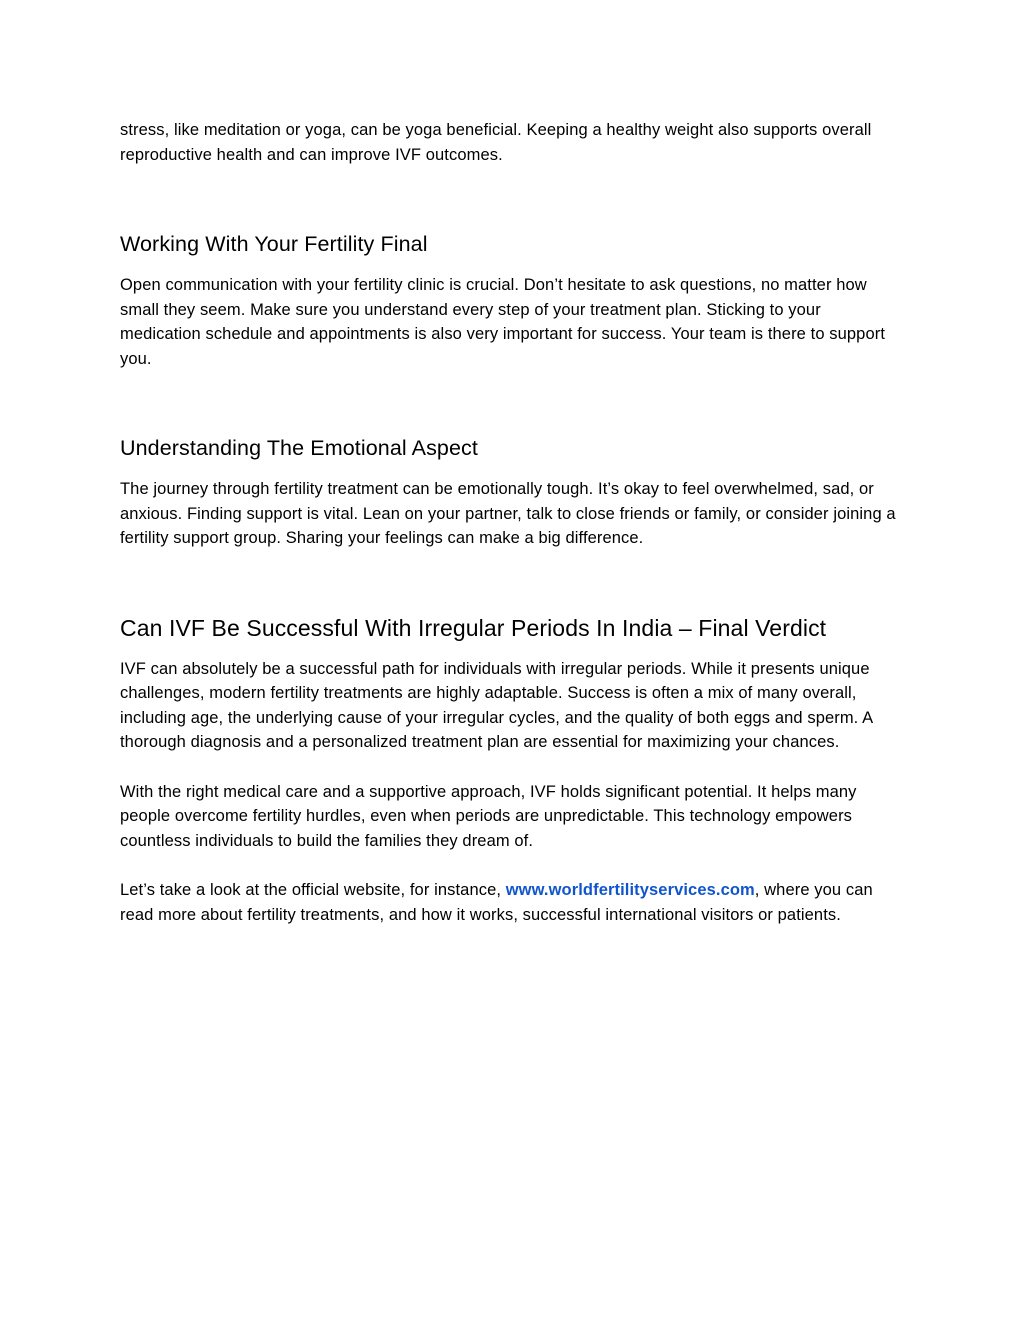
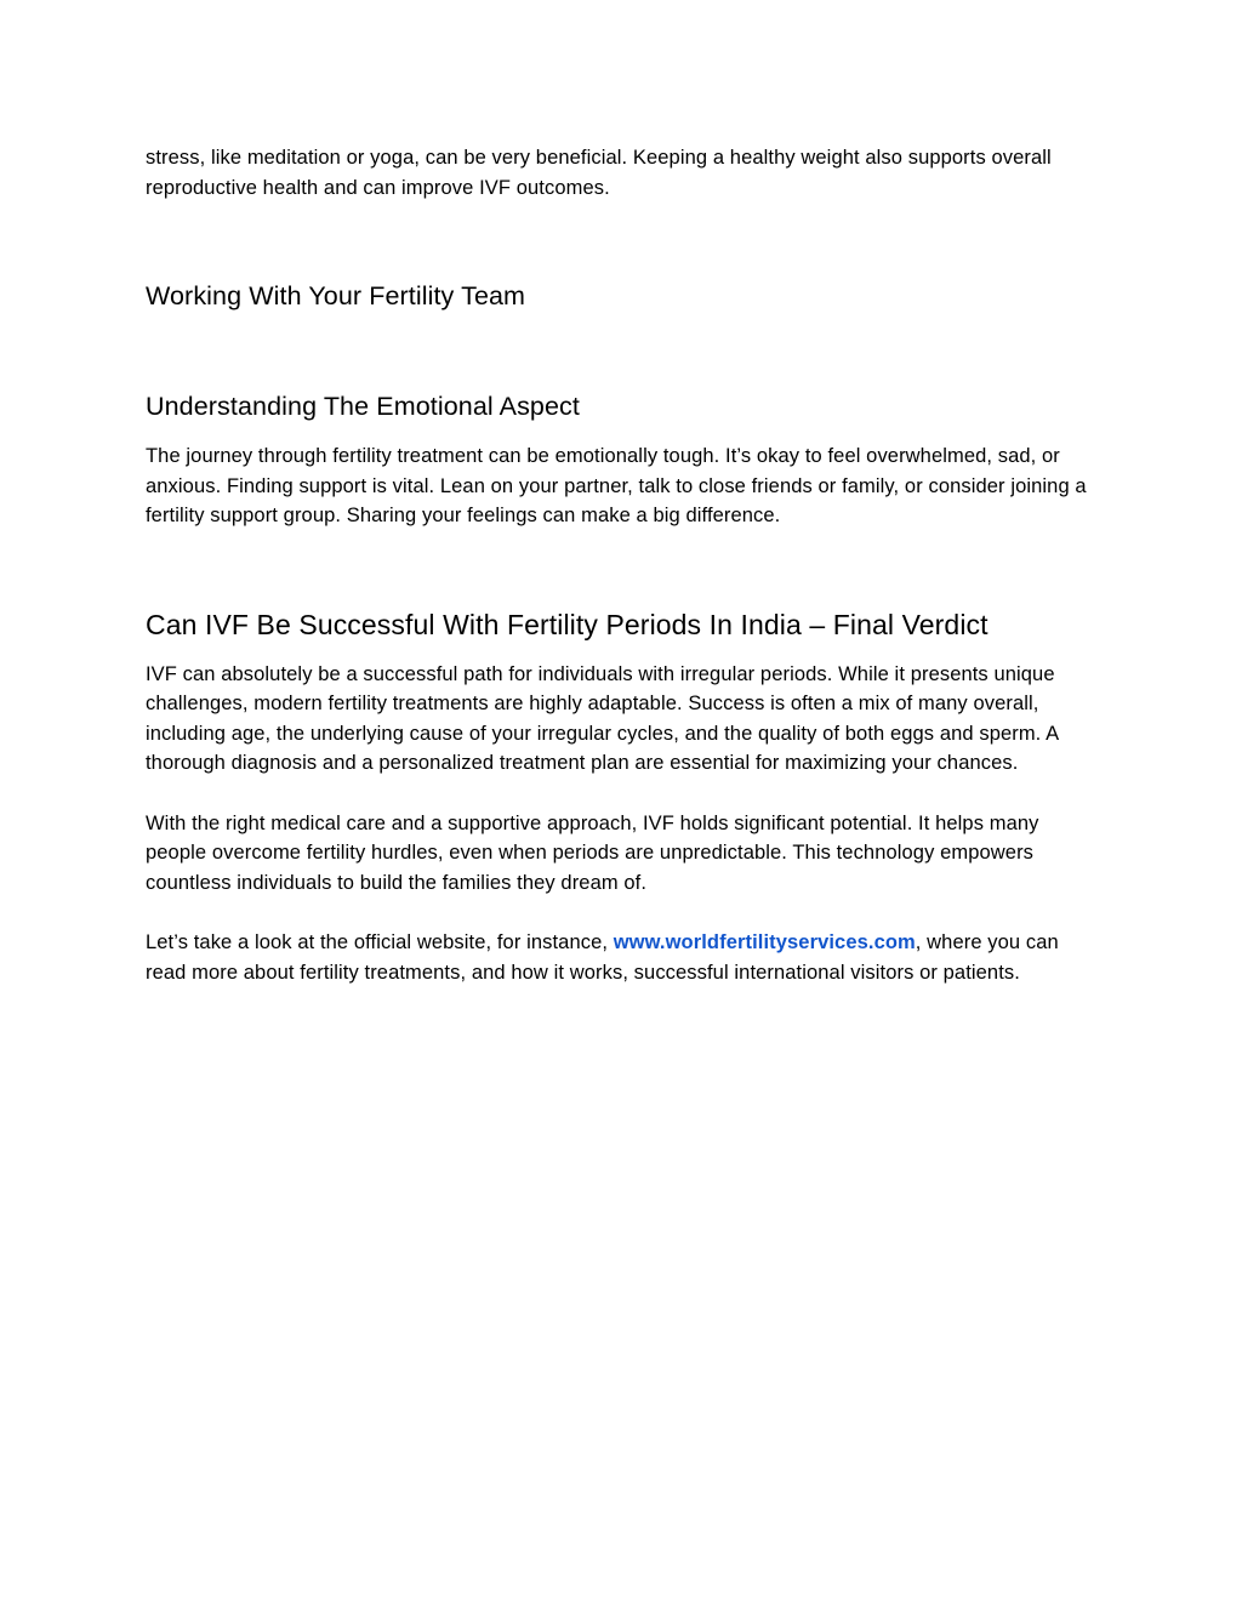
- stress, like meditation or yoga, can be yoga beneficial. Keeping a healthy weight also supports overall reproductive health and can improve IVF outcomes.
+ stress, like meditation or yoga, can be very beneficial. Keeping a healthy weight also supports overall reproductive health and can improve IVF outcomes.
- Working With Your Fertility Final
+ Working With Your Fertility Team
- Open communication with your fertility clinic is crucial. Don’t hesitate to ask questions, no matter how small they seem. Make sure you understand every step of your treatment plan. Sticking to your medication schedule and appointments is also very important for success. Your team is there to support you.
  Understanding The Emotional Aspect
  The journey through fertility treatment can be emotionally tough. It’s okay to feel overwhelmed, sad, or anxious. Finding support is vital. Lean on your partner, talk to close friends or family, or consider joining a fertility support group. Sharing your feelings can make a big difference.
- Can IVF Be Successful With Irregular Periods In India – Final Verdict
+ Can IVF Be Successful With Fertility Periods In India – Final Verdict
  IVF can absolutely be a successful path for individuals with irregular periods. While it presents unique challenges, modern fertility treatments are highly adaptable. Success is often a mix of many overall, including age, the underlying cause of your irregular cycles, and the quality of both eggs and sperm. A thorough diagnosis and a personalized treatment plan are essential for maximizing your chances.
  With the right medical care and a supportive approach, IVF holds significant potential. It helps many people overcome fertility hurdles, even when periods are unpredictable. This technology empowers countless individuals to build the families they dream of.
  Let’s take a look at the official website, for instance, www.worldfertilityservices.com, where you can read more about fertility treatments, and how it works, successful international visitors or patients.
